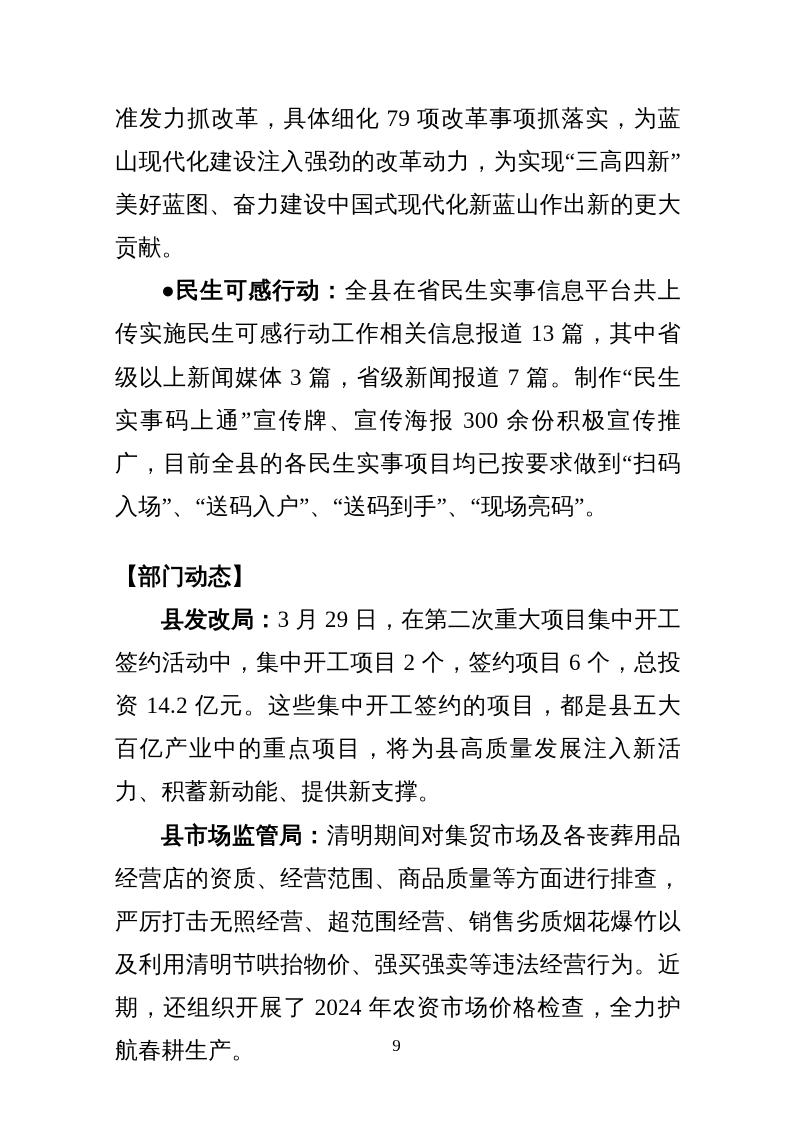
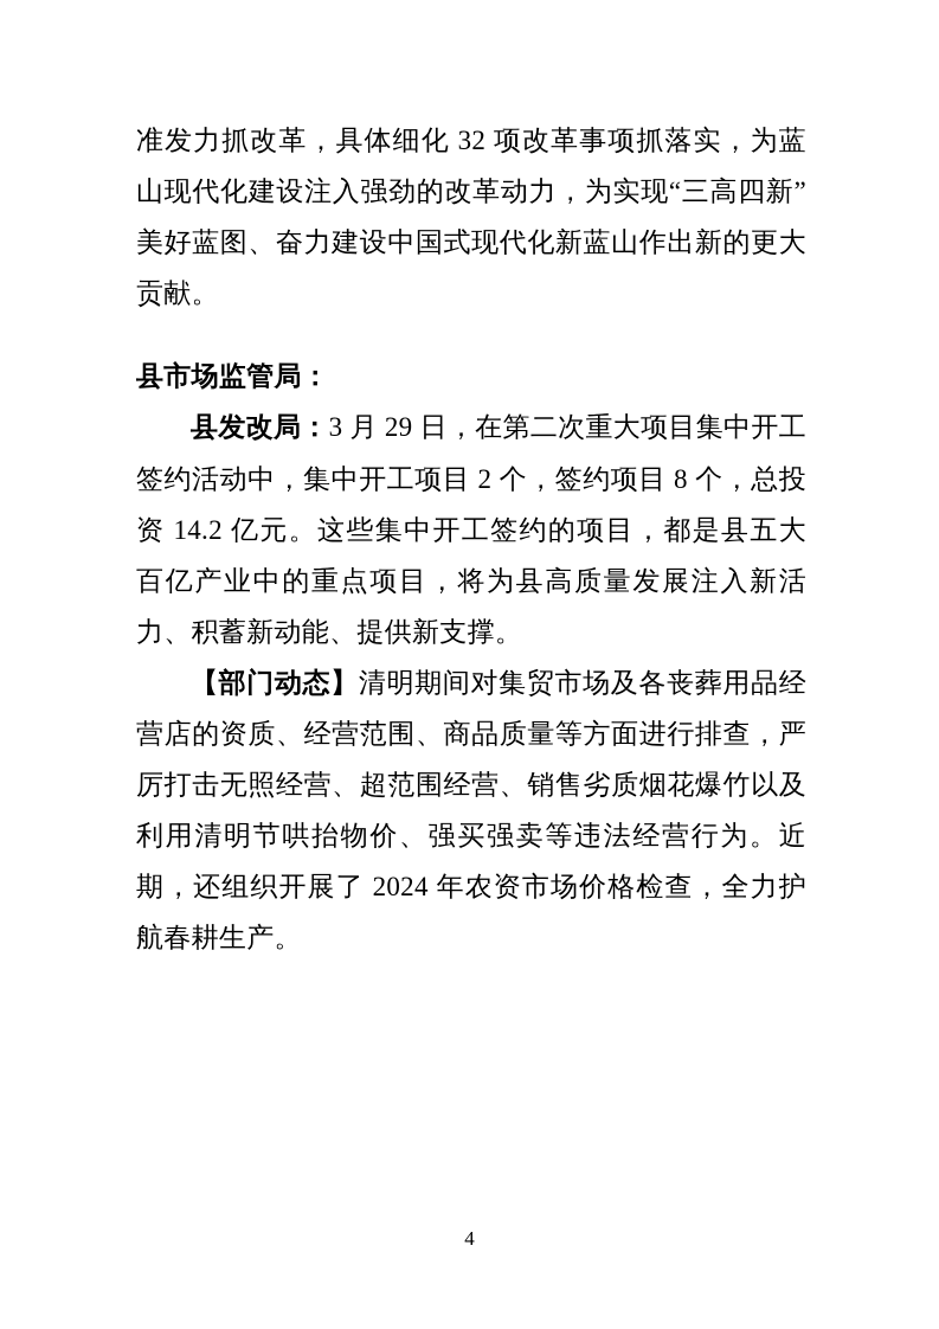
- 准发力抓改革，具体细化 79 项改革事项抓落实，为蓝山现代化建设注入强劲的改革动力，为实现“三高四新”美好蓝图、奋力建设中国式现代化新蓝山作出新的更大贡献。
+ 准发力抓改革，具体细化 32 项改革事项抓落实，为蓝山现代化建设注入强劲的改革动力，为实现“三高四新”美好蓝图、奋力建设中国式现代化新蓝山作出新的更大贡献。
- ●民生可感行动：全县在省民生实事信息平台共上传实施民生可感行动工作相关信息报道 13 篇，其中省级以上新闻媒体 3 篇，省级新闻报道 7 篇。制作“民生实事码上通”宣传牌、宣传海报 300 余份积极宣传推广，目前全县的各民生实事项目均已按要求做到“扫码入场”、“送码入户”、“送码到手”、“现场亮码”。
- 【部门动态】
+ 县市场监管局：
- 县发改局：3 月 29 日，在第二次重大项目集中开工签约活动中，集中开工项目 2 个，签约项目 6 个，总投资 14.2 亿元。这些集中开工签约的项目，都是县五大百亿产业中的重点项目，将为县高质量发展注入新活力、积蓄新动能、提供新支撑。
+ 县发改局：3 月 29 日，在第二次重大项目集中开工签约活动中，集中开工项目 2 个，签约项目 8 个，总投资 14.2 亿元。这些集中开工签约的项目，都是县五大百亿产业中的重点项目，将为县高质量发展注入新活力、积蓄新动能、提供新支撑。
- 县市场监管局：清明期间对集贸市场及各丧葬用品经营店的资质、经营范围、商品质量等方面进行排查，严厉打击无照经营、超范围经营、销售劣质烟花爆竹以及利用清明节哄抬物价、强买强卖等违法经营行为。近期，还组织开展了 2024 年农资市场价格检查，全力护航春耕生产。
+ 【部门动态】清明期间对集贸市场及各丧葬用品经营店的资质、经营范围、商品质量等方面进行排查，严厉打击无照经营、超范围经营、销售劣质烟花爆竹以及利用清明节哄抬物价、强买强卖等违法经营行为。近期，还组织开展了 2024 年农资市场价格检查，全力护航春耕生产。
- 9
+ 4
